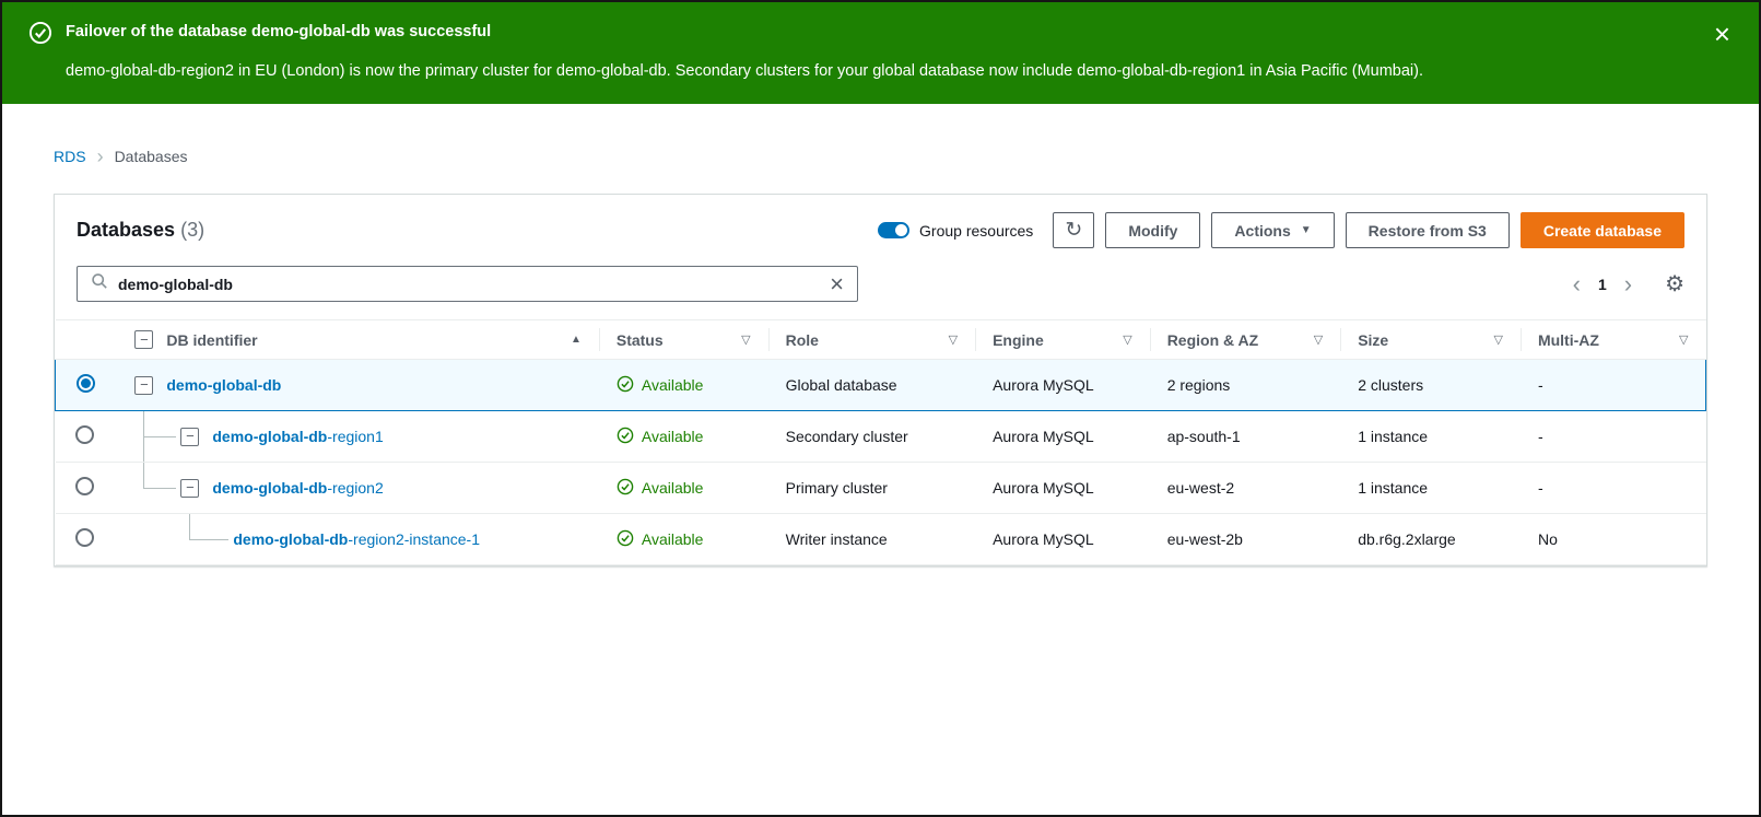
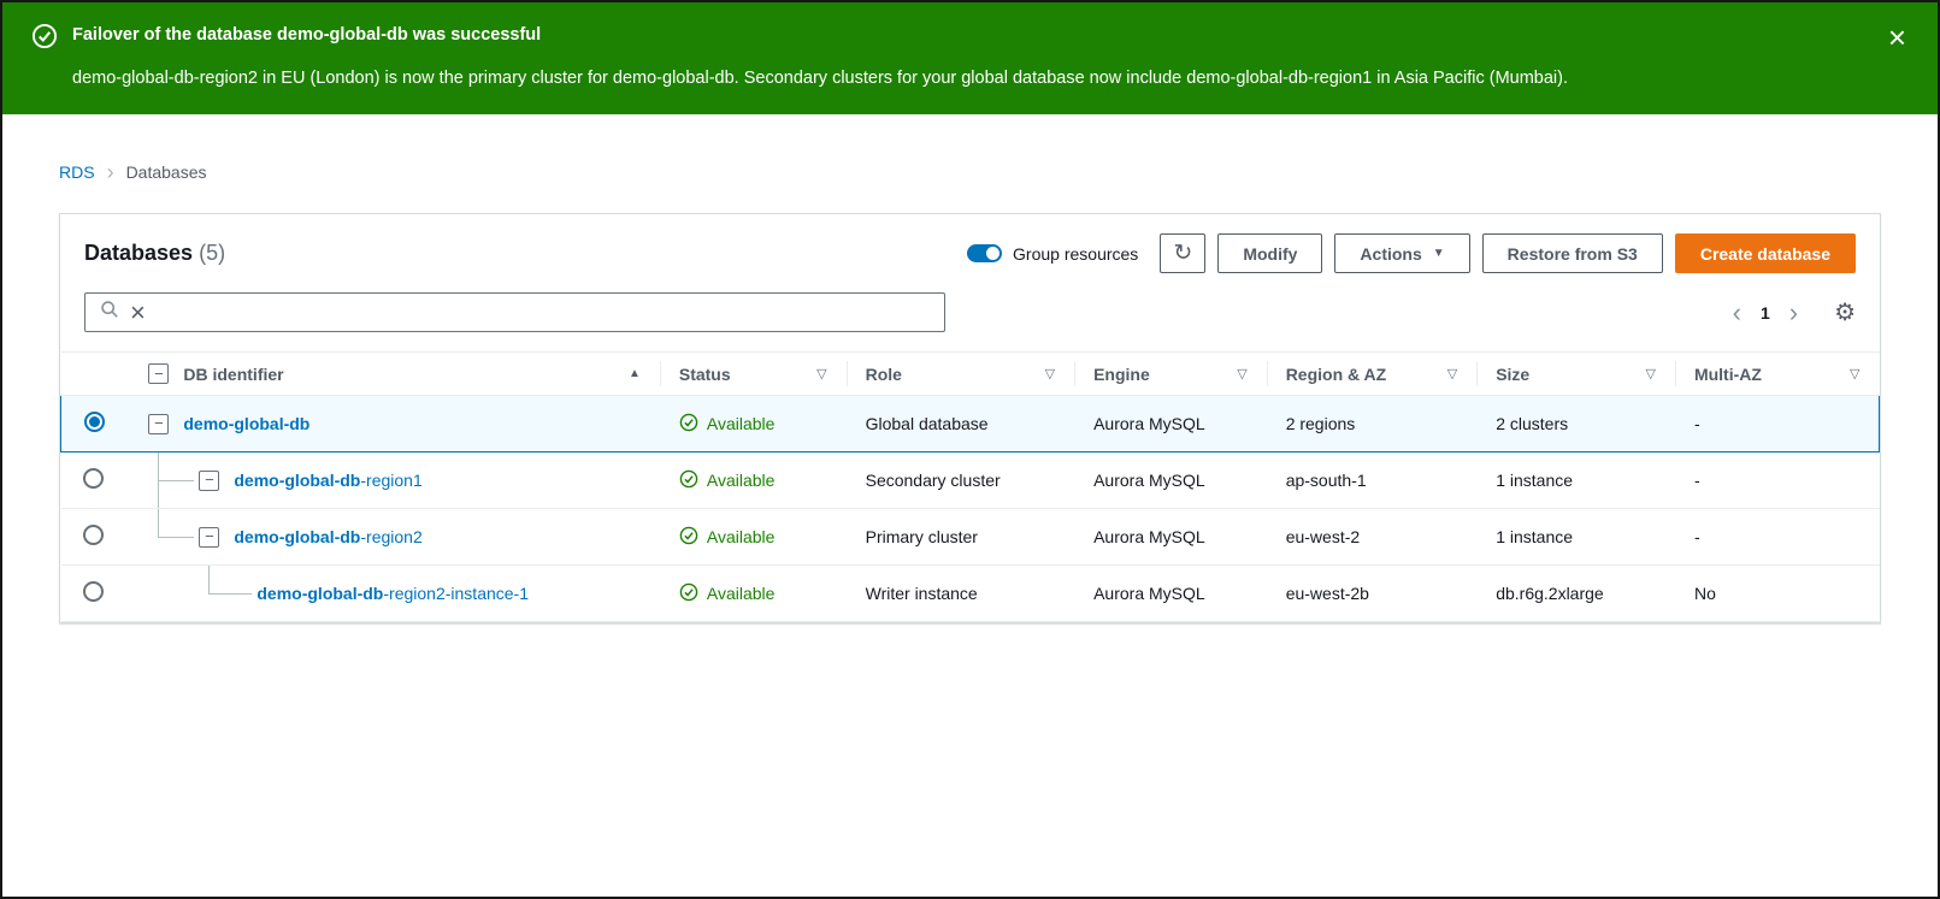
  Failover of the database demo-global-db was successful
  demo-global-db-region2 in EU (London) is now the primary cluster for demo-global-db. Secondary clusters for your global database now include demo-global-db-region1 in Asia Pacific (Mumbai).
  ×
  RDS
  ›
  Databases
- Databases (3)
+ Databases (5)
  Group resources
  ↻
  Modify
  Actions
  ▼
  Restore from S3
  Create database
- demo-global-db
  ×
  ‹
  1
  ›
  ⚙
  	− DB identifier ▲	Status ▽	Role ▽	Engine ▽	Region & AZ ▽	Size ▽	Multi-AZ ▽
  	− demo-global-db	Available	Global database	Aurora MySQL	2 regions	2 clusters	-
  	− demo-global-db-region1	Available	Secondary cluster	Aurora MySQL	ap-south-1	1 instance	-
  	− demo-global-db-region2	Available	Primary cluster	Aurora MySQL	eu-west-2	1 instance	-
  	demo-global-db-region2-instance-1	Available	Writer instance	Aurora MySQL	eu-west-2b	db.r6g.2xlarge	No
